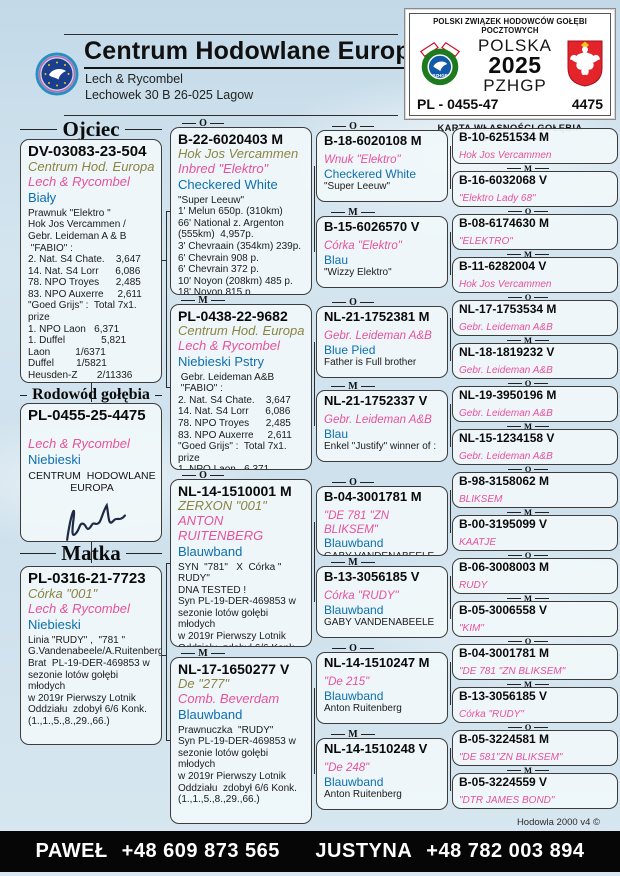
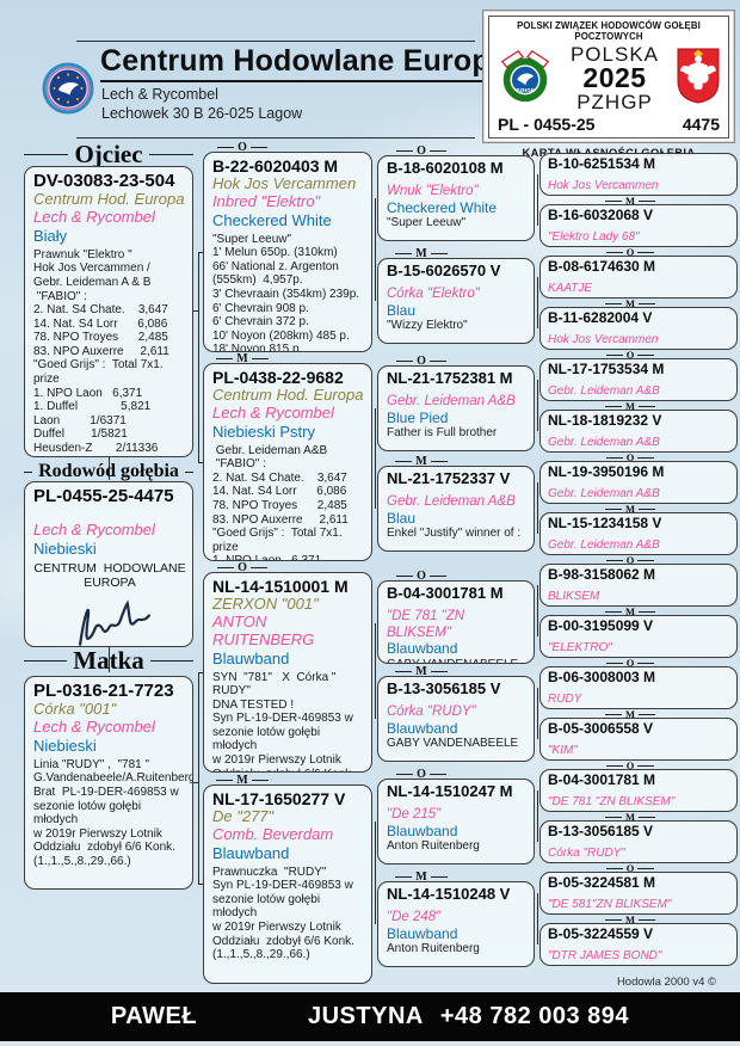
  Centrum Hodowlane Euro
  Lech & Rycombel
  Lechowek 30 B 26-025 Lagow
  POLSKI ZWIĄZEK HODOWCÓW GOŁĘBI POCZTOWYCH
  POLSKA
  2025
  PZHGP
- PL - 0455-47
+ PL - 0455-25
  4475
  Ojciec
  DV-03083-23-504
  Centrum Hod. Europa
  Lech & Rycombel
  Biały
  Prawnuk "Elektro "
  Hok Jos Vercammen /
  Gebr. Leideman A & B
  "FABIO" :
  2. Nat. S4 Chate. 3,647
  14. Nat. S4 Lorr 6,086
  78. NPO Troyes 2,485
  83. NPO Auxerre 2,611
  "Goed Grijs" : Total 7x1. prize
  1. NPO Laon 6,371
  1. Duffel 5,821
  Laon 1/6371
  Duffel 1/5821
  Heusden-Z 2/11336
  Rodowód gołębia
  PL-0455-25-4475
  Lech & Rycombel
  Niebieski
  CENTRUM HODOWLANE
  EUROPA
  Matka
  PL-0316-21-7723
  Córka "001"
  Lech & Rycombel
  Niebieski
  Linia "RUDY" , "781 "
  G.Vandenabeele/A.Ruitenberg
  Brat PL-19-DER-469853 w
  sezonie lotów gołębi młodych
  w 2019r Pierwszy Lotnik
  Oddziału zdobył 6/6 Konk.
  (1.,1.,5.,8.,29.,66.)
  O
  B-22-6020403 M
  Hok Jos Vercammen
  Inbred "Elektro"
  Checkered White
  "Super Leeuw"
  1' Melun 650p. (310km)
  66' National z. Argenton
  (555km) 4,957p.
  3' Chevraain (354km) 239p.
  6' Chevrain 908 p.
  6' Chevrain 372 p.
  10' Noyon (208km) 485 p.
  18' Noyon 815 p.
  M
  PL-0438-22-9682
  Centrum Hod. Europa
  Lech & Rycombel
  Niebieski Pstry
  Gebr. Leideman A&B
  "FABIO" :
  2. Nat. S4 Chate. 3,647
  14. Nat. S4 Lorr 6,086
  78. NPO Troyes 2,485
  83. NPO Auxerre 2,611
  "Goed Grijs" : Total 7x1. prize
  O
  NL-14-1510001 M
  ZERXON "001"
  ANTON RUITENBERG
  Blauwband
  SYN "781" X Córka "
  RUDY"
  DNA TESTED !
  Syn PL-19-DER-469853 w
  sezonie lotów gołębi młodych
  w 2019r Pierwszy Lotnik
  M
  NL-17-1650277 V
  De "277"
  Comb. Beverdam
  Blauwband
  Prawnuczka "RUDY"
  Syn PL-19-DER-469853 w
  sezonie lotów gołębi młodych
  w 2019r Pierwszy Lotnik
  Oddziału zdobył 6/6 Konk.
  (1.,1.,5.,8.,29.,66.)
  O
  B-18-6020108 M
  Wnuk "Elektro"
  Checkered White
  "Super Leeuw"
  M
  B-15-6026570 V
  Córka "Elektro"
  Blau
  "Wizzy Elektro"
  O
  NL-21-1752381 M
  Gebr. Leideman A&B
  Blue Pied
  Father is Full brother
  M
  NL-21-1752337 V
  Gebr. Leideman A&B
  Blau
  Enkel "Justify" winner of :
  O
  B-04-3001781 M
  "DE 781 "ZN BLIKSEM"
  Blauwband
  M
  B-13-3056185 V
  Córka "RUDY"
  Blauwband
  GABY VANDENABEELE
  O
  NL-14-1510247 M
  "De 215"
  Blauwband
  Anton Ruitenberg
  M
  NL-14-1510248 V
  "De 248"
  Blauwband
  Anton Ruitenberg
  B-10-6251534 M
  Hok Jos Vercammen
  M
  B-16-6032068 V
  "Elektro Lady 68"
  O
  B-08-6174630 M
- "ELEKTRO"
+ KAATJE
  M
  B-11-6282004 V
  Hok Jos Vercammen
  O
  NL-17-1753534 M
  Gebr. Leideman A&B
  M
  NL-18-1819232 V
  Gebr. Leideman A&B
  O
  NL-19-3950196 M
  Gebr. Leideman A&B
  M
  NL-15-1234158 V
  Gebr. Leideman A&B
  O
  B-98-3158062 M
  BLIKSEM
  M
  B-00-3195099 V
- KAATJE
+ "ELEKTRO"
  O
  B-06-3008003 M
  RUDY
  M
  B-05-3006558 V
  "KIM"
  O
  B-04-3001781 M
  "DE 781 "ZN BLIKSEM"
  M
  B-13-3056185 V
  Córka "RUDY"
  O
  B-05-3224581 M
  "DE 581"ZN BLIKSEM"
  M
  B-05-3224559 V
  "DTR JAMES BOND"
  Hodowla 2000 v4 ©
  PAWEŁ
- +48 609 873 565
  JUSTYNA
  +48 782 003 894
